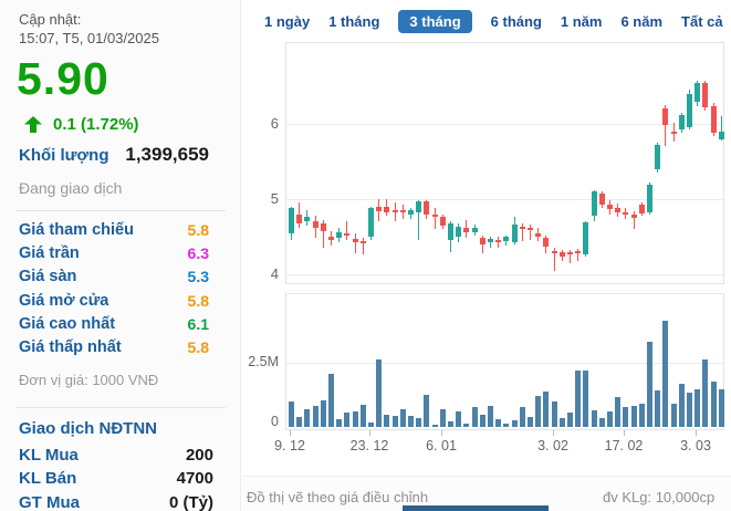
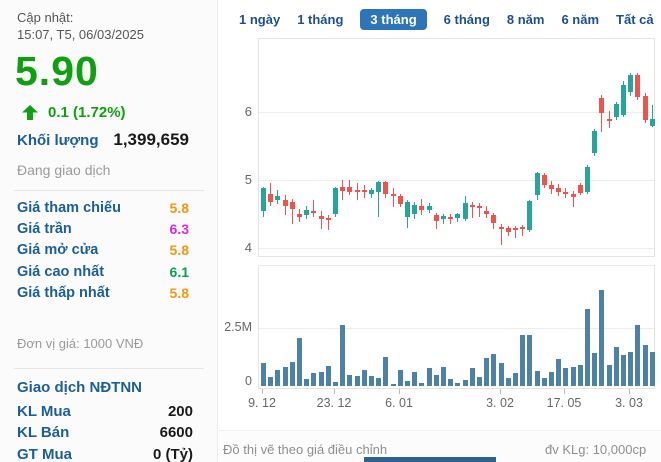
  Cập nhật:
- 15:07, T5, 01/03/2025
+ 15:07, T5, 06/03/2025
  5.90
  0.1 (1.72%)
  Khối lượng
  1,399,659
  Đang giao dịch
  Giá tham chiếu
  5.8
  Giá trần
  6.3
- Giá sàn
- 5.3
  Giá mở cửa
  5.8
  Giá cao nhất
  6.1
  Giá thấp nhất
  5.8
  Đơn vị giá: 1000 VNĐ
  Giao dịch NĐTNN
  KL Mua
  200
  KL Bán
- 4700
+ 6600
  GT Mua
  0 (Tỷ)
  1 ngày
  1 tháng
  3 tháng
  6 tháng
- 1 năm
+ 8 năm
  6 năm
  Tất cả
  6
  5
  4
  2.5M
  0
  9. 12
  23. 12
  6. 01
  3. 02
- 17. 02
+ 17. 05
  3. 03
  Đồ thị vẽ theo giá điều chỉnh
  đv KLg: 10,000cp
